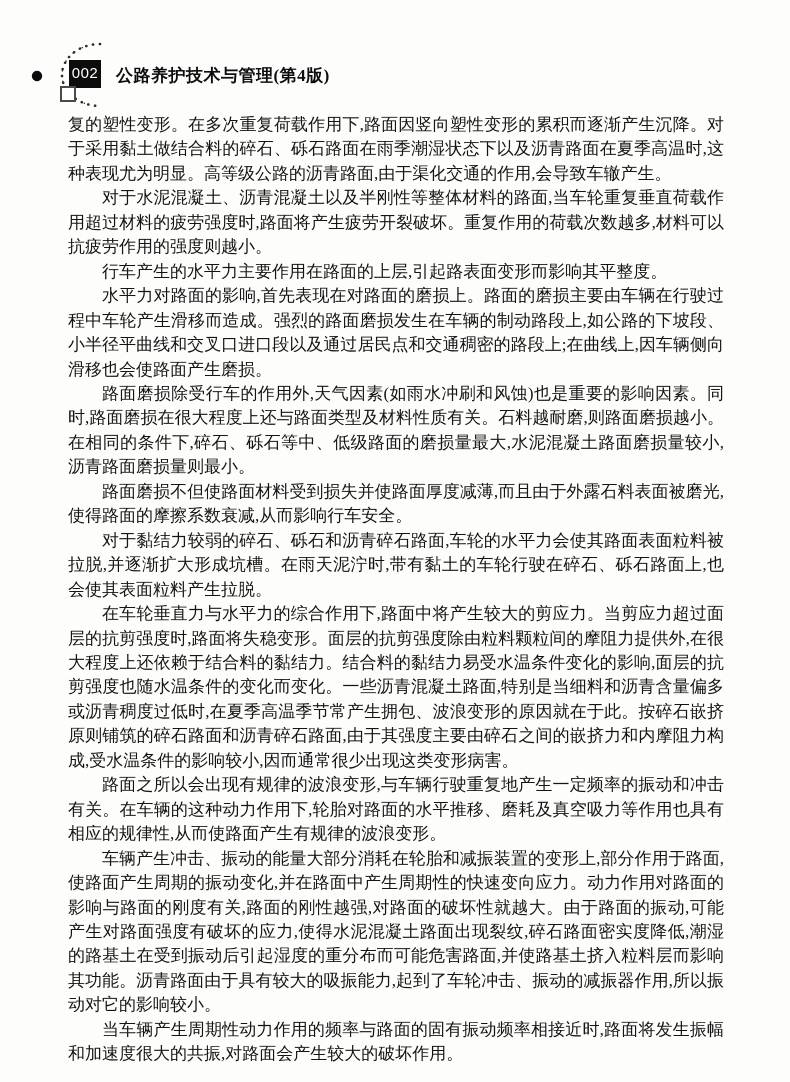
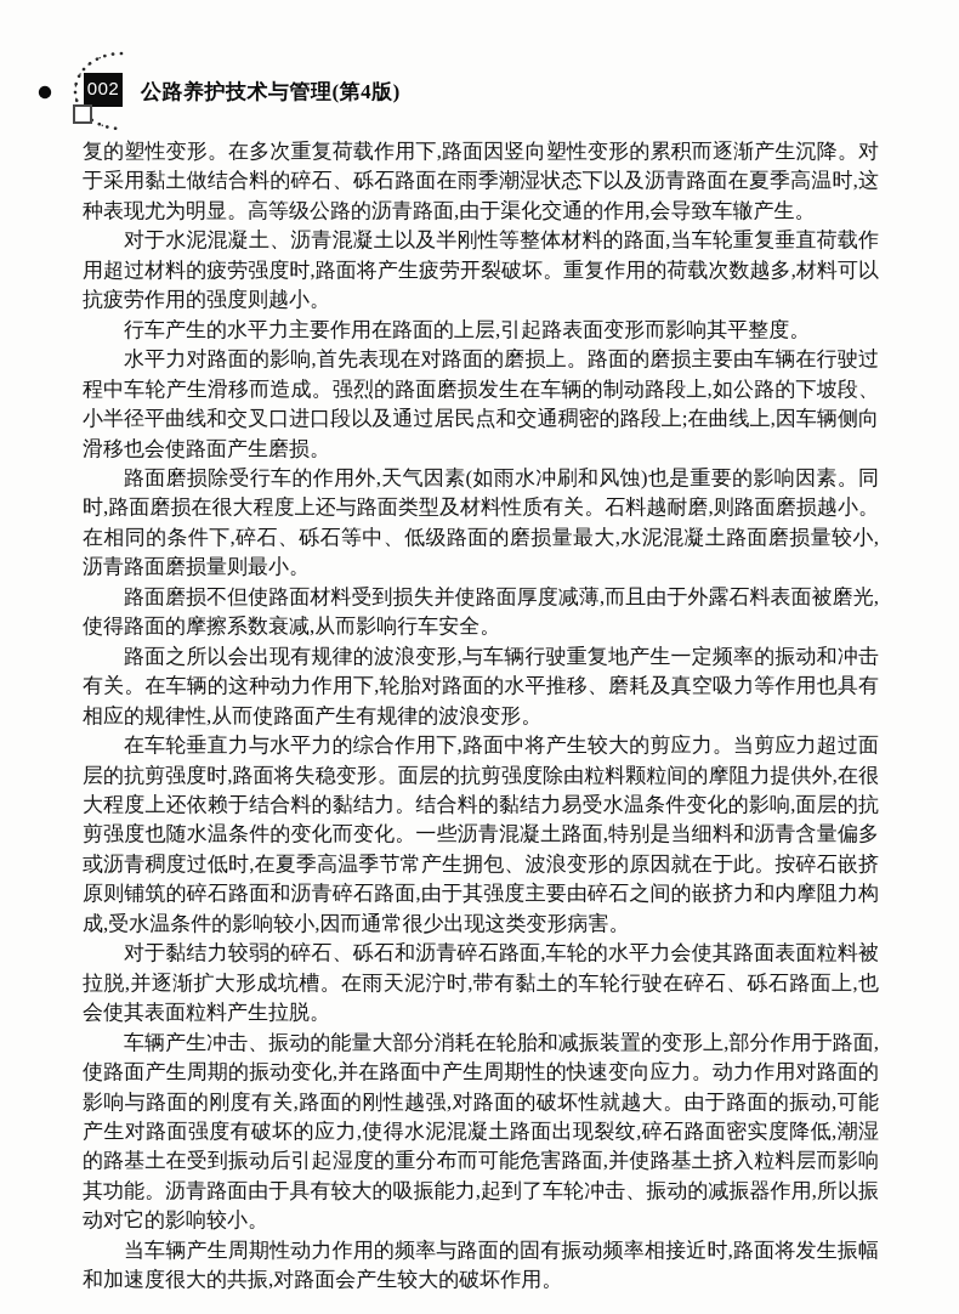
  002
  公路养护技术与管理(第4版)
  复的塑性变形。在多次重复荷载作用下,路面因竖向塑性变形的累积而逐渐产生沉降。对于采用黏土做结合料的碎石、砾石路面在雨季潮湿状态下以及沥青路面在夏季高温时,这种表现尤为明显。高等级公路的沥青路面,由于渠化交通的作用,会导致车辙产生。
  对于水泥混凝土、沥青混凝土以及半刚性等整体材料的路面,当车轮重复垂直荷载作用超过材料的疲劳强度时,路面将产生疲劳开裂破坏。重复作用的荷载次数越多,材料可以抗疲劳作用的强度则越小。
  行车产生的水平力主要作用在路面的上层,引起路表面变形而影响其平整度。
  水平力对路面的影响,首先表现在对路面的磨损上。路面的磨损主要由车辆在行驶过程中车轮产生滑移而造成。强烈的路面磨损发生在车辆的制动路段上,如公路的下坡段、小半径平曲线和交叉口进口段以及通过居民点和交通稠密的路段上;在曲线上,因车辆侧向滑移也会使路面产生磨损。
  路面磨损除受行车的作用外,天气因素(如雨水冲刷和风蚀)也是重要的影响因素。同时,路面磨损在很大程度上还与路面类型及材料性质有关。石料越耐磨,则路面磨损越小。在相同的条件下,碎石、砾石等中、低级路面的磨损量最大,水泥混凝土路面磨损量较小,沥青路面磨损量则最小。
  路面磨损不但使路面材料受到损失并使路面厚度减薄,而且由于外露石料表面被磨光,使得路面的摩擦系数衰减,从而影响行车安全。
- 对于黏结力较弱的碎石、砾石和沥青碎石路面,车轮的水平力会使其路面表面粒料被拉脱,并逐渐扩大形成坑槽。在雨天泥泞时,带有黏土的车轮行驶在碎石、砾石路面上,也会使其表面粒料产生拉脱。
+ 路面之所以会出现有规律的波浪变形,与车辆行驶重复地产生一定频率的振动和冲击有关。在车辆的这种动力作用下,轮胎对路面的水平推移、磨耗及真空吸力等作用也具有相应的规律性,从而使路面产生有规律的波浪变形。
  在车轮垂直力与水平力的综合作用下,路面中将产生较大的剪应力。当剪应力超过面层的抗剪强度时,路面将失稳变形。面层的抗剪强度除由粒料颗粒间的摩阻力提供外,在很大程度上还依赖于结合料的黏结力。结合料的黏结力易受水温条件变化的影响,面层的抗剪强度也随水温条件的变化而变化。一些沥青混凝土路面,特别是当细料和沥青含量偏多或沥青稠度过低时,在夏季高温季节常产生拥包、波浪变形的原因就在于此。按碎石嵌挤原则铺筑的碎石路面和沥青碎石路面,由于其强度主要由碎石之间的嵌挤力和内摩阻力构成,受水温条件的影响较小,因而通常很少出现这类变形病害。
- 路面之所以会出现有规律的波浪变形,与车辆行驶重复地产生一定频率的振动和冲击有关。在车辆的这种动力作用下,轮胎对路面的水平推移、磨耗及真空吸力等作用也具有相应的规律性,从而使路面产生有规律的波浪变形。
+ 对于黏结力较弱的碎石、砾石和沥青碎石路面,车轮的水平力会使其路面表面粒料被拉脱,并逐渐扩大形成坑槽。在雨天泥泞时,带有黏土的车轮行驶在碎石、砾石路面上,也会使其表面粒料产生拉脱。
  车辆产生冲击、振动的能量大部分消耗在轮胎和减振装置的变形上,部分作用于路面,使路面产生周期的振动变化,并在路面中产生周期性的快速变向应力。动力作用对路面的影响与路面的刚度有关,路面的刚性越强,对路面的破坏性就越大。由于路面的振动,可能产生对路面强度有破坏的应力,使得水泥混凝土路面出现裂纹,碎石路面密实度降低,潮湿的路基土在受到振动后引起湿度的重分布而可能危害路面,并使路基土挤入粒料层而影响其功能。沥青路面由于具有较大的吸振能力,起到了车轮冲击、振动的减振器作用,所以振动对它的影响较小。
  当车辆产生周期性动力作用的频率与路面的固有振动频率相接近时,路面将发生振幅和加速度很大的共振,对路面会产生较大的破坏作用。
